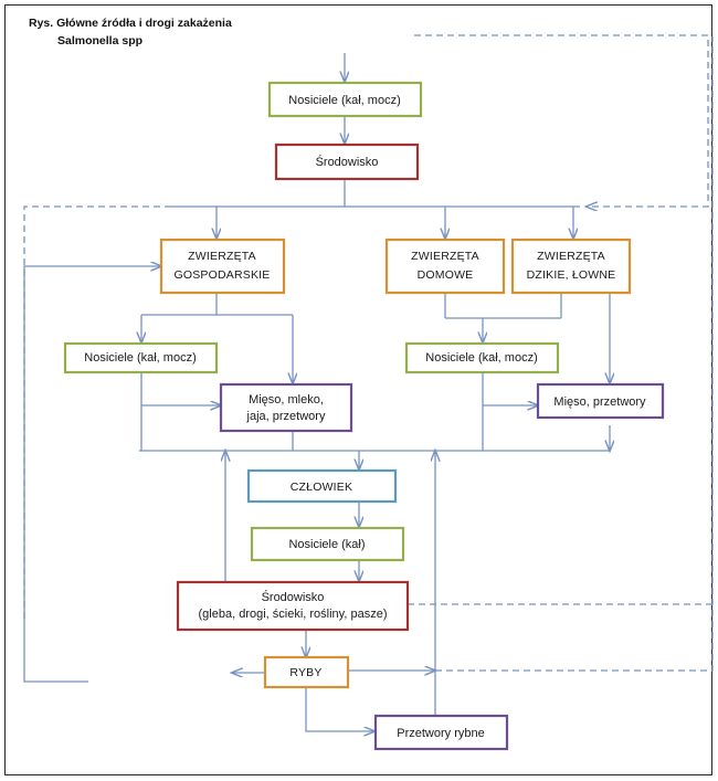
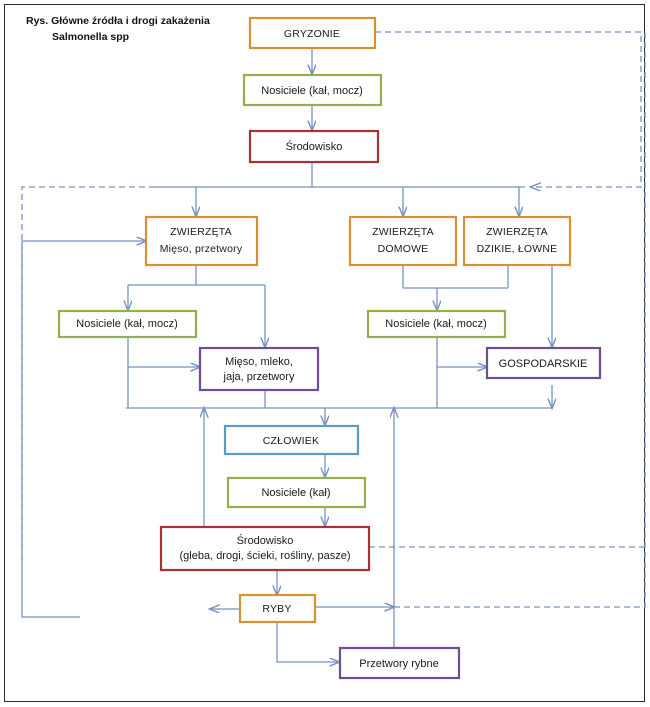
+ GRYZONIE
  Nosiciele (kał, mocz)
  Środowisko
  ZWIERZĘTA
- GOSPODARSKIE
+ Mięso, przetwory
  ZWIERZĘTA
  DOMOWE
  ZWIERZĘTA
  DZIKIE, ŁOWNE
  Nosiciele (kał, mocz)
  Nosiciele (kał, mocz)
  Mięso, mleko,
  jaja, przetwory
- Mięso, przetwory
+ GOSPODARSKIE
  CZŁOWIEK
  Nosiciele (kał)
  Środowisko
  (gleba, drogi, ścieki, rośliny, pasze)
  RYBY
  Przetwory rybne
  Rys. Główne źródła i drogi zakażenia
  Salmonella spp
